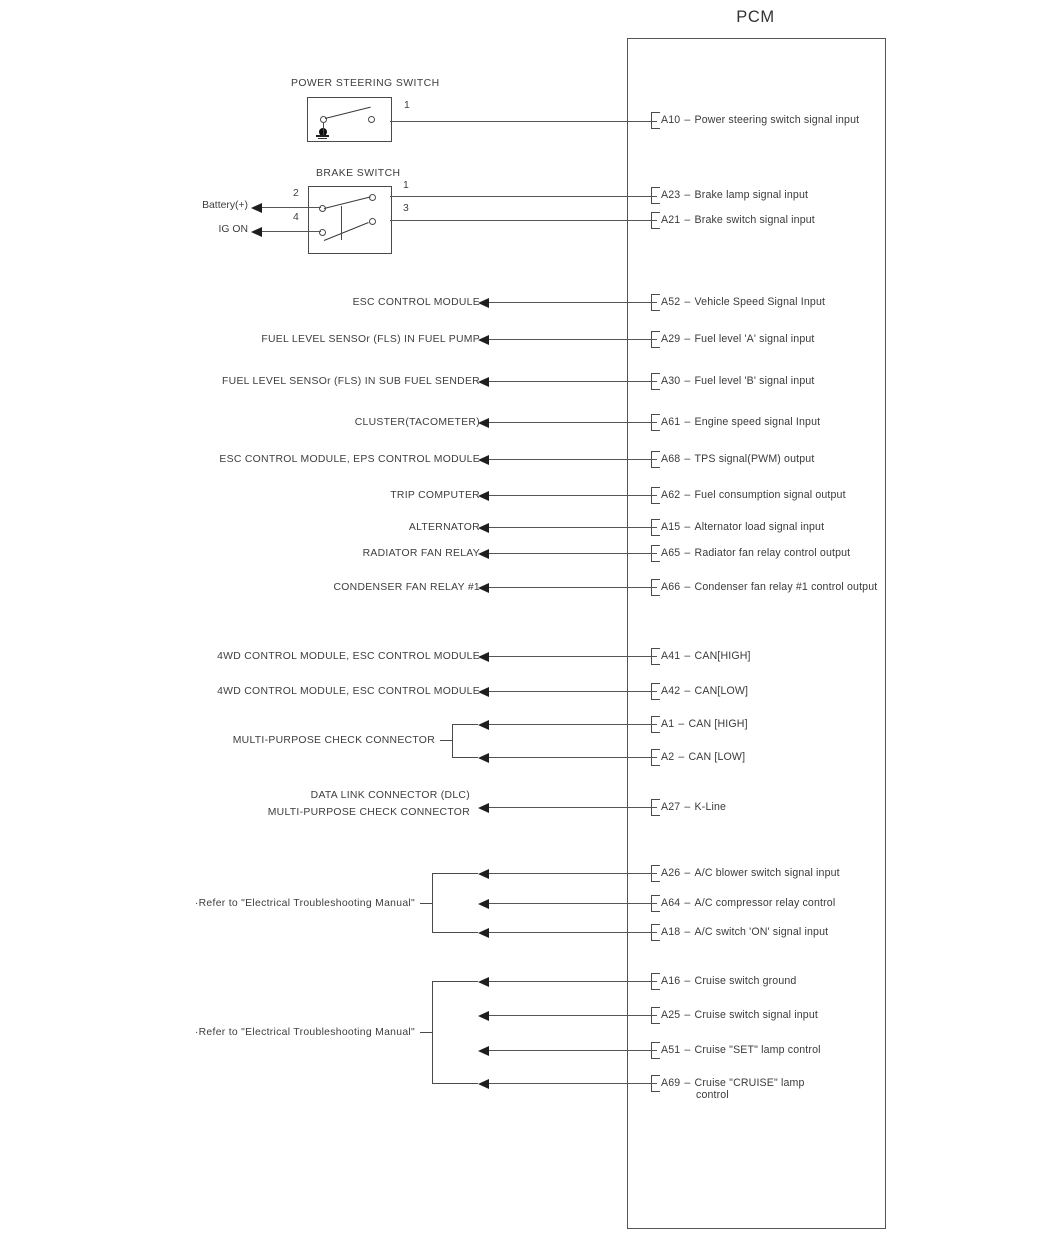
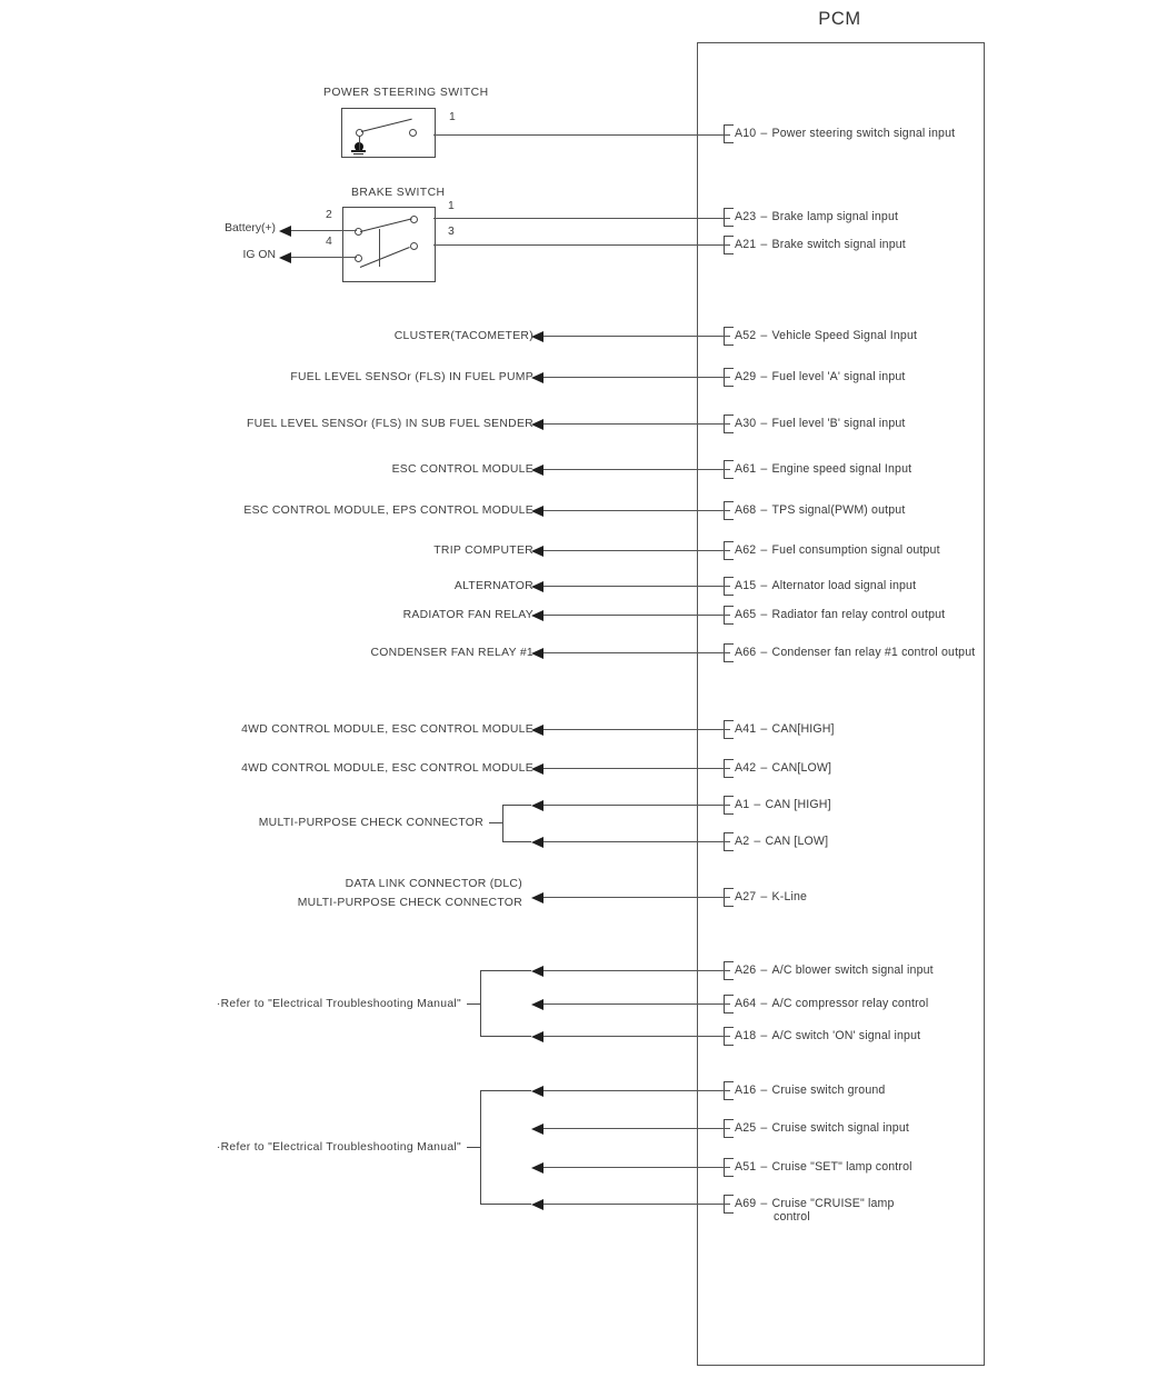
  PCM
  POWER STEERING SWITCH
  1
  BRAKE SWITCH
  2
  4
  1
  3
  Battery(+)
  IG ON
  A10 – Power steering switch signal input
  A23 – Brake lamp signal input
  A21 – Brake switch signal input
  A52 – Vehicle Speed Signal Input
  A29 – Fuel level 'A' signal input
  A30 – Fuel level 'B' signal input
  A61 – Engine speed signal Input
  A68 – TPS signal(PWM) output
  A62 – Fuel consumption signal output
  A15 – Alternator load signal input
  A65 – Radiator fan relay control output
  A66 – Condenser fan relay #1 control output
  A41 – CAN[HIGH]
  A42 – CAN[LOW]
  A1 – CAN [HIGH]
  A2 – CAN [LOW]
  A27 – K-Line
  A26 – A/C blower switch signal input
  A64 – A/C compressor relay control
  A18 – A/C switch 'ON' signal input
  A16 – Cruise switch ground
  A25 – Cruise switch signal input
  A51 – Cruise "SET" lamp control
  A69 – Cruise "CRUISE" lamp
  control
- ESC CONTROL MODULE
+ CLUSTER(TACOMETER)
  FUEL LEVEL SENSOr (FLS) IN FUEL PUMP
  FUEL LEVEL SENSOr (FLS) IN SUB FUEL SENDER
- CLUSTER(TACOMETER)
+ ESC CONTROL MODULE
  ESC CONTROL MODULE, EPS CONTROL MODULE
  TRIP COMPUTER
  ALTERNATOR
  RADIATOR FAN RELAY
  CONDENSER FAN RELAY #1
  4WD CONTROL MODULE, ESC CONTROL MODULE
  4WD CONTROL MODULE, ESC CONTROL MODULE
  MULTI-PURPOSE CHECK CONNECTOR
  DATA LINK CONNECTOR (DLC)
  MULTI-PURPOSE CHECK CONNECTOR
  ·Refer to "Electrical Troubleshooting Manual"
  ·Refer to "Electrical Troubleshooting Manual"
